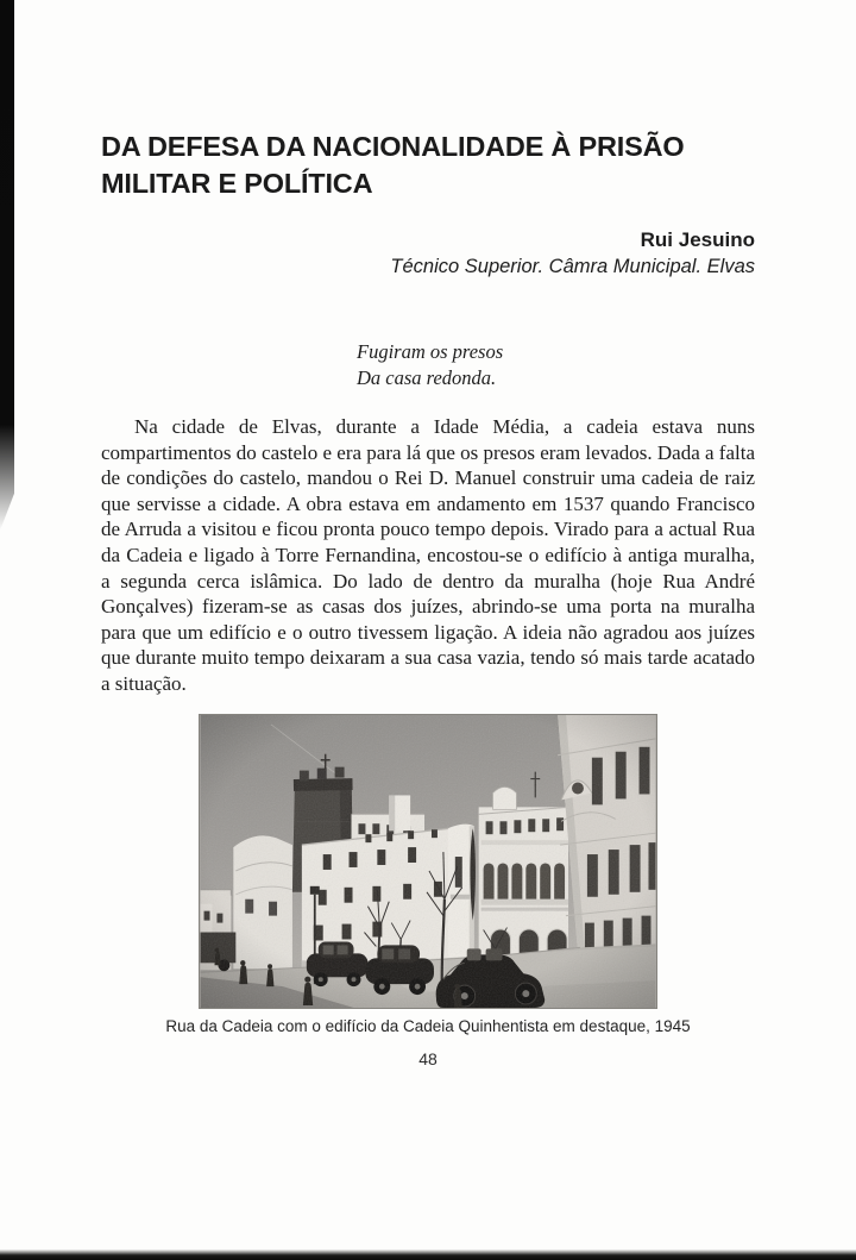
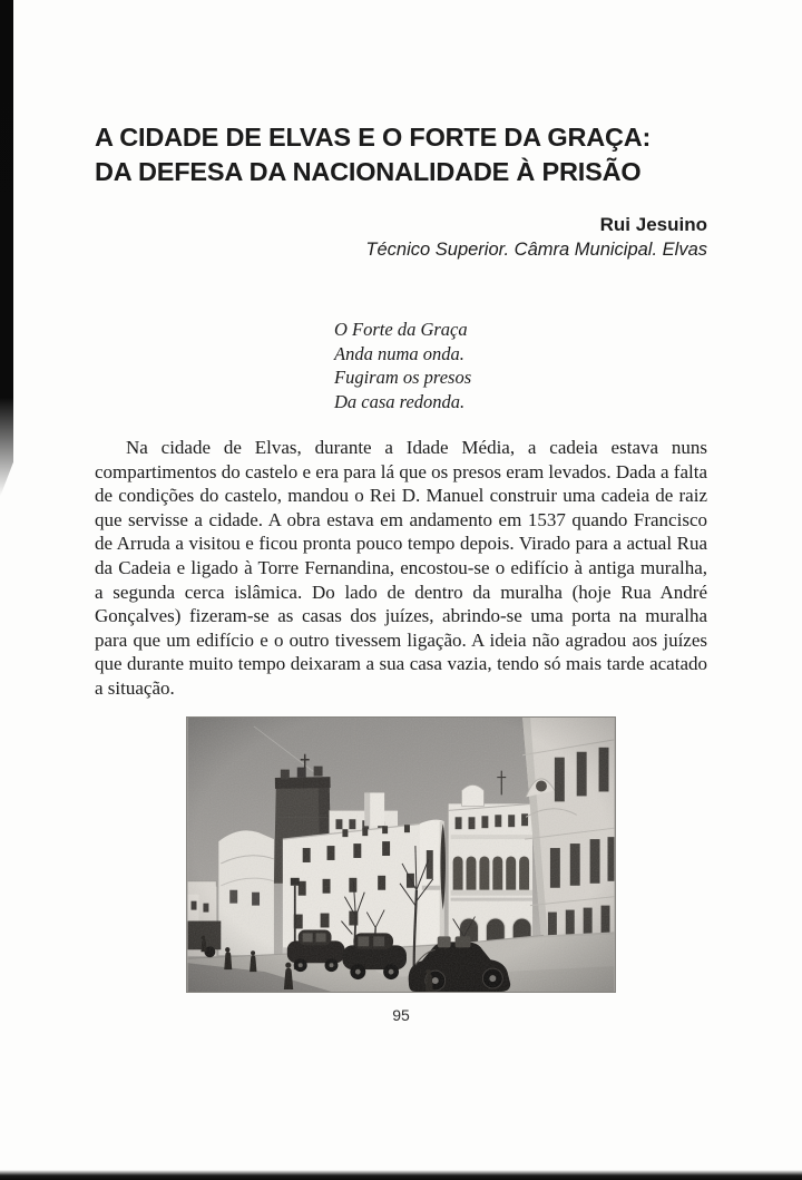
+ A CIDADE DE ELVAS E O FORTE DA GRAÇA:
  DA DEFESA DA NACIONALIDADE À PRISÃO
- MILITAR E POLÍTICA
  Rui Jesuino
  Técnico Superior. Câmra Municipal. Elvas
+ O Forte da Graça
+ Anda numa onda.
  Fugiram os presos
  Da casa redonda.
  Na cidade de Elvas, durante a Idade Média, a cadeia estava nuns compartimentos do castelo e era para lá que os presos eram levados. Dada a falta de condições do castelo, mandou o Rei D. Manuel construir uma cadeia de raiz que servisse a cidade. A obra estava em andamento em 1537 quando Francisco de Arruda a visitou e ficou pronta pouco tempo depois. Virado para a actual Rua da Cadeia e ligado à Torre Fernandina, encostou-se o edifício à antiga muralha, a segunda cerca islâmica. Do lado de dentro da muralha (hoje Rua André Gonçalves) fizeram-se as casas dos juízes, abrindo-se uma porta na muralha para que um edifício e o outro tivessem ligação. A ideia não agradou aos juízes que durante muito tempo deixaram a sua casa vazia, tendo só mais tarde acatado a situação.
- Rua da Cadeia com o edifício da Cadeia Quinhentista em destaque, 1945
- 48
+ 95
